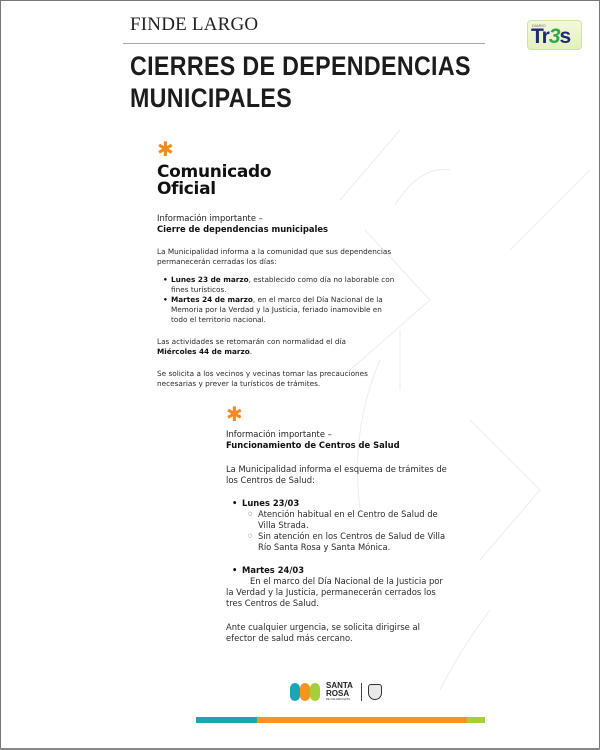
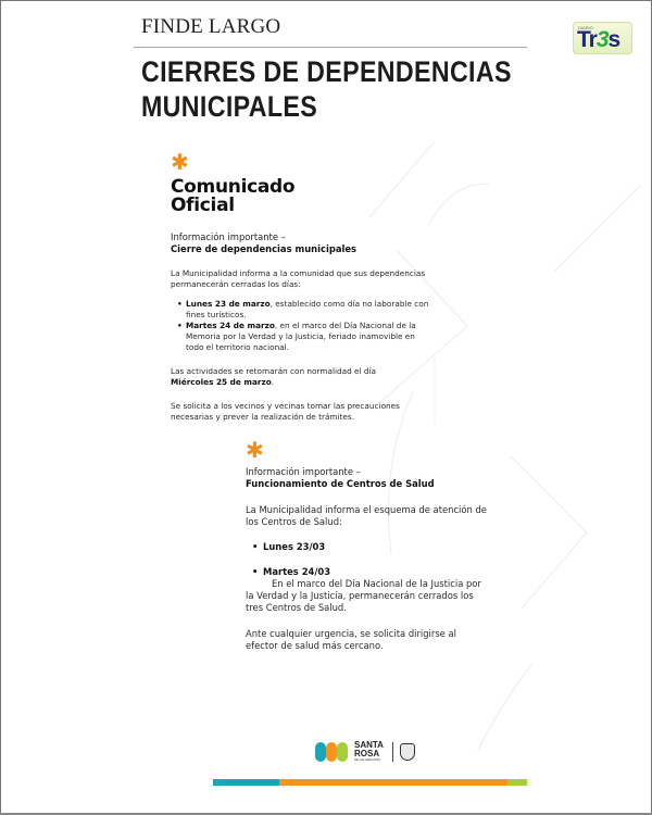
  FINDE LARGO
  CIERRES DE DEPENDENCIAS
  MUNICIPALES
  Tr3s
  ✱
  Comunicado
  Oficial
  Información importante –
  Cierre de dependencias municipales
  La Municipalidad informa a la comunidad que sus dependencias permanecerán cerradas los días:
  Lunes 23 de marzo, establecido como día no laborable con fines turísticos.
  Martes 24 de marzo, en el marco del Día Nacional de la Memoria por la Verdad y la Justicia, feriado inamovible en todo el territorio nacional.
  Las actividades se retomarán con normalidad el día
- Miércoles 44 de marzo.
+ Miércoles 25 de marzo.
- Se solicita a los vecinos y vecinas tomar las precauciones necesarias y prever la turísticos de trámites.
+ Se solicita a los vecinos y vecinas tomar las precauciones necesarias y prever la realización de trámites.
  ✱
  Información importante –
  Funcionamiento de Centros de Salud
- La Municipalidad informa el esquema de trámites de los Centros de Salud:
+ La Municipalidad informa el esquema de atención de los Centros de Salud:
  Lunes 23/03
- Atención habitual en el Centro de Salud de Villa Strada.
- Sin atención en los Centros de Salud de Villa Río Santa Rosa y Santa Mónica.
  Martes 24/03
  En el marco del Día Nacional de la Justicia por la Verdad y la Justicia, permanecerán cerrados los tres Centros de Salud.
  Ante cualquier urgencia, se solicita dirigirse al efector de salud más cercano.
  SANTA
  ROSA
